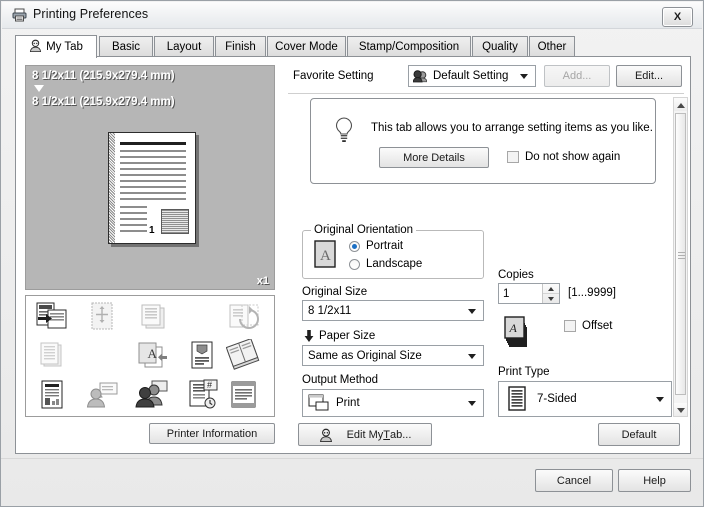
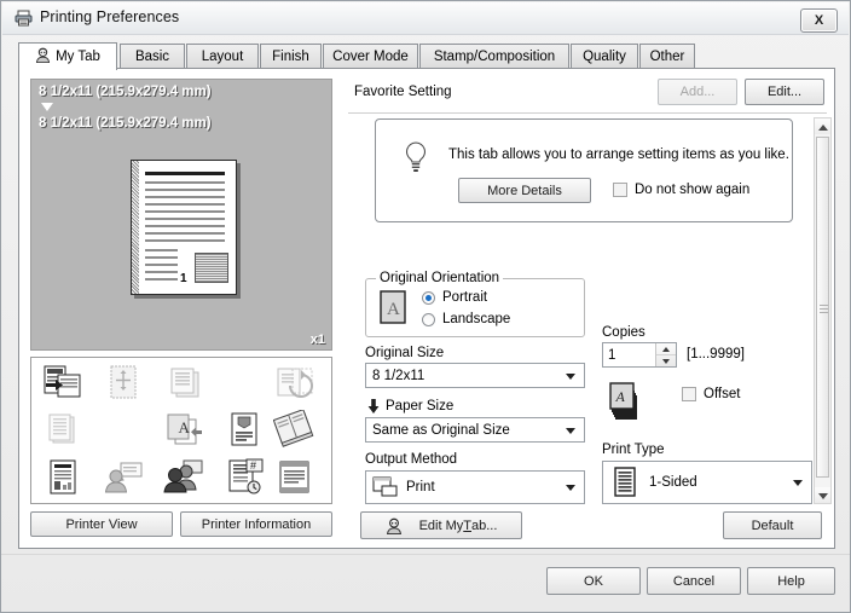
  Printing Preferences
  X
  My Tab
  Basic
  Layout
  Finish
  Cover Mode
  Stamp/Composition
  Quality
  Other
  8 1/2x11 (215.9x279.4 mm)
  8 1/2x11 (215.9x279.4 mm)
  1
  x1
  A
  #
+ Printer View
  Printer Information
  Favorite Setting
- Default Setting
  Add...
  Edit...
  This tab allows you to arrange setting items as you like.
  More Details
  Do not show again
  Original Orientation
  A
  Portrait
  Landscape
  Original Size
  8 1/2x11
  Paper Size
  Same as Original Size
  Output Method
  Print
  Copies
  1
  [1...9999]
  A
  Offset
  Print Type
- 7-Sided
+ 1-Sided
  Edit My
  T
  ab...
  Default
+ OK
  Cancel
  Help
